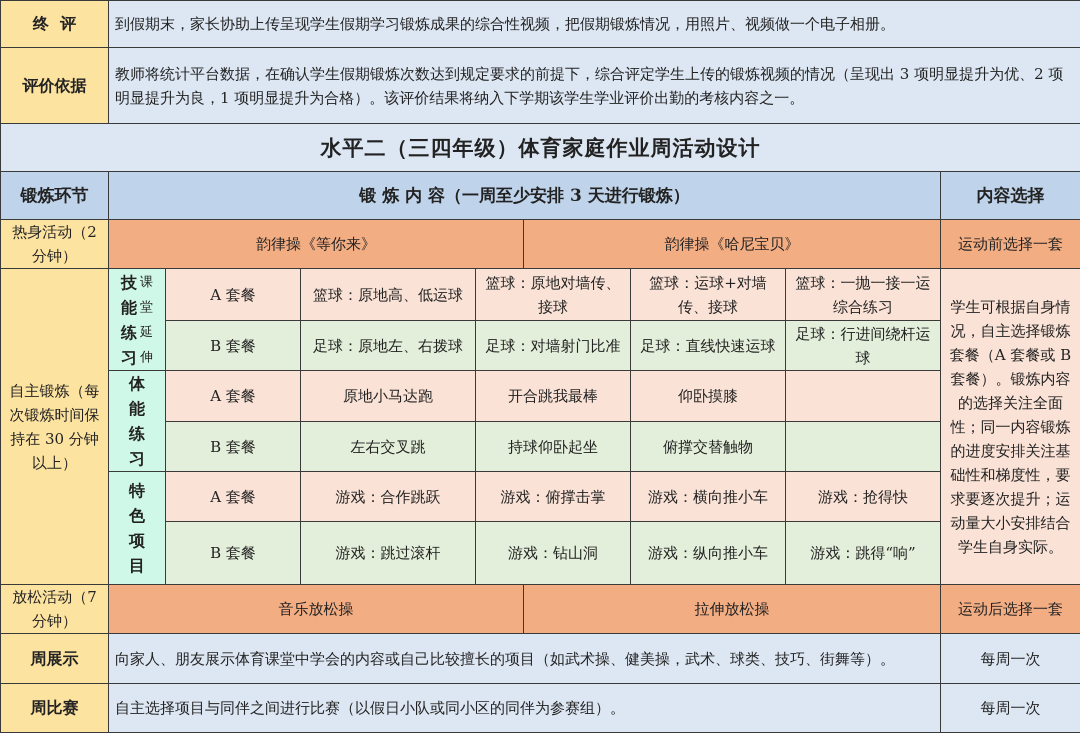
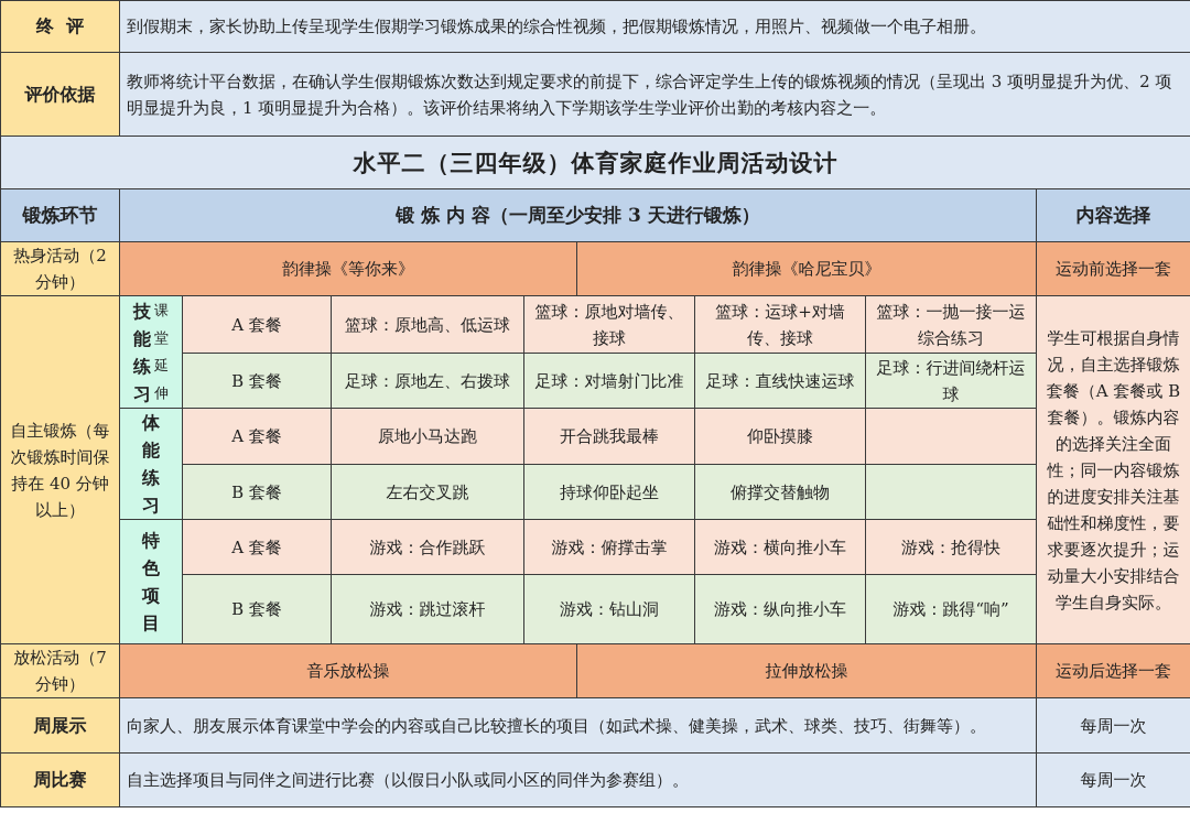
  终 评	到假期末，家长协助上传呈现学生假期学习锻炼成果的综合性视频，把假期锻炼情况，用照片、视频做一个电子相册。
  评价依据	教师将统计平台数据，在确认学生假期锻炼次数达到规定要求的前提下，综合评定学生上传的锻炼视频的情况（呈现出 3 项明显提升为优、2 项明显提升为良，1 项明显提升为合格）。该评价结果将纳入下学期该学生学业评价出勤的考核内容之一。
  水平二（三四年级）体育家庭作业周活动设计
  锻炼环节	锻 炼 内 容（一周至少安排 3 天进行锻炼）	内容选择
  热身活动（2 分钟）	韵律操《等你来》	韵律操《哈尼宝贝》	运动前选择一套
- 自主锻炼（每次锻炼时间保持在 30 分钟以上）	技能练习 课堂延伸	A 套餐	篮球：原地高、低运球	篮球：原地对墙传、接球	篮球：运球+对墙传、接球	篮球：一抛一接一运综合练习	学生可根据自身情况，自主选择锻炼套餐（A 套餐或 B 套餐）。锻炼内容的选择关注全面性；同一内容锻炼的进度安排关注基础性和梯度性，要求要逐次提升；运动量大小安排结合学生自身实际。
+ 自主锻炼（每次锻炼时间保持在 40 分钟以上）	技能练习 课堂延伸	A 套餐	篮球：原地高、低运球	篮球：原地对墙传、接球	篮球：运球+对墙传、接球	篮球：一抛一接一运综合练习	学生可根据自身情况，自主选择锻炼套餐（A 套餐或 B 套餐）。锻炼内容的选择关注全面性；同一内容锻炼的进度安排关注基础性和梯度性，要求要逐次提升；运动量大小安排结合学生自身实际。
  B 套餐	足球：原地左、右拨球	足球：对墙射门比准	足球：直线快速运球	足球：行进间绕杆运球
  体能练习	A 套餐	原地小马达跑	开合跳我最棒	仰卧摸膝
  B 套餐	左右交叉跳	持球仰卧起坐	俯撑交替触物
  特色项目	A 套餐	游戏：合作跳跃	游戏：俯撑击掌	游戏：横向推小车	游戏：抢得快
  B 套餐	游戏：跳过滚杆	游戏：钻山洞	游戏：纵向推小车	游戏：跳得“响”
  放松活动（7 分钟）	音乐放松操	拉伸放松操	运动后选择一套
  周展示	向家人、朋友展示体育课堂中学会的内容或自己比较擅长的项目（如武术操、健美操，武术、球类、技巧、街舞等）。	每周一次
  周比赛	自主选择项目与同伴之间进行比赛（以假日小队或同小区的同伴为参赛组）。	每周一次
